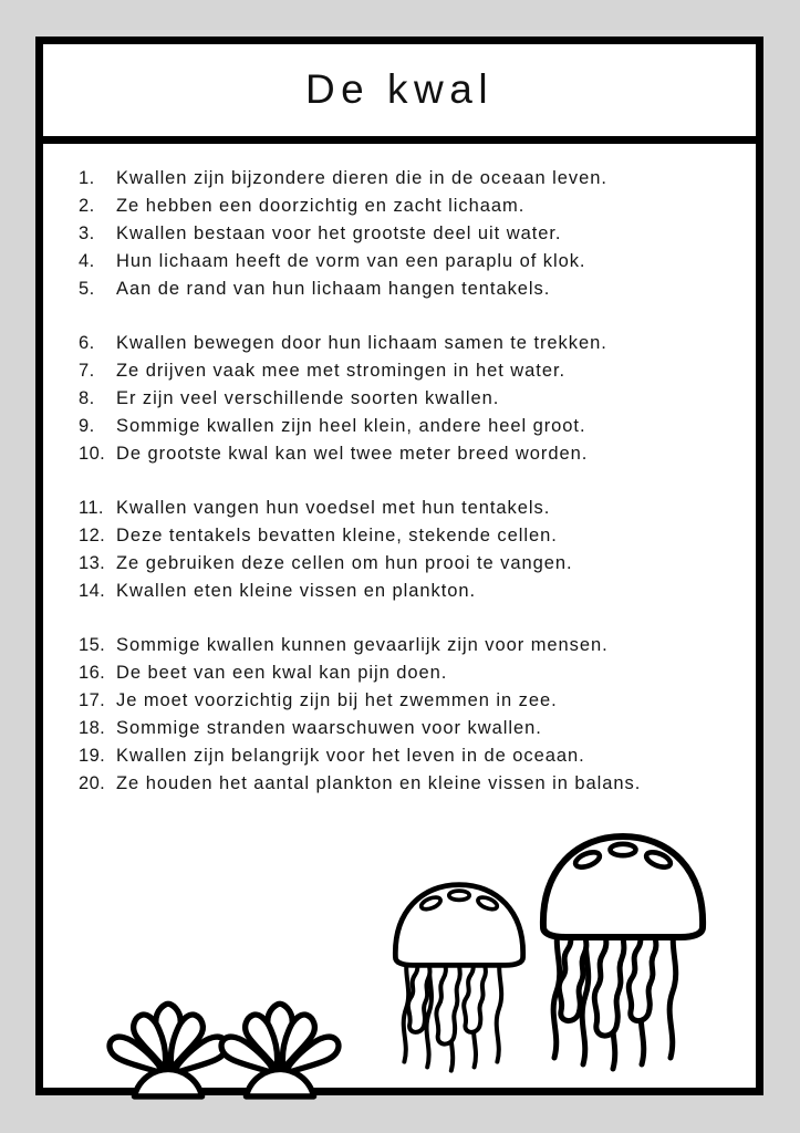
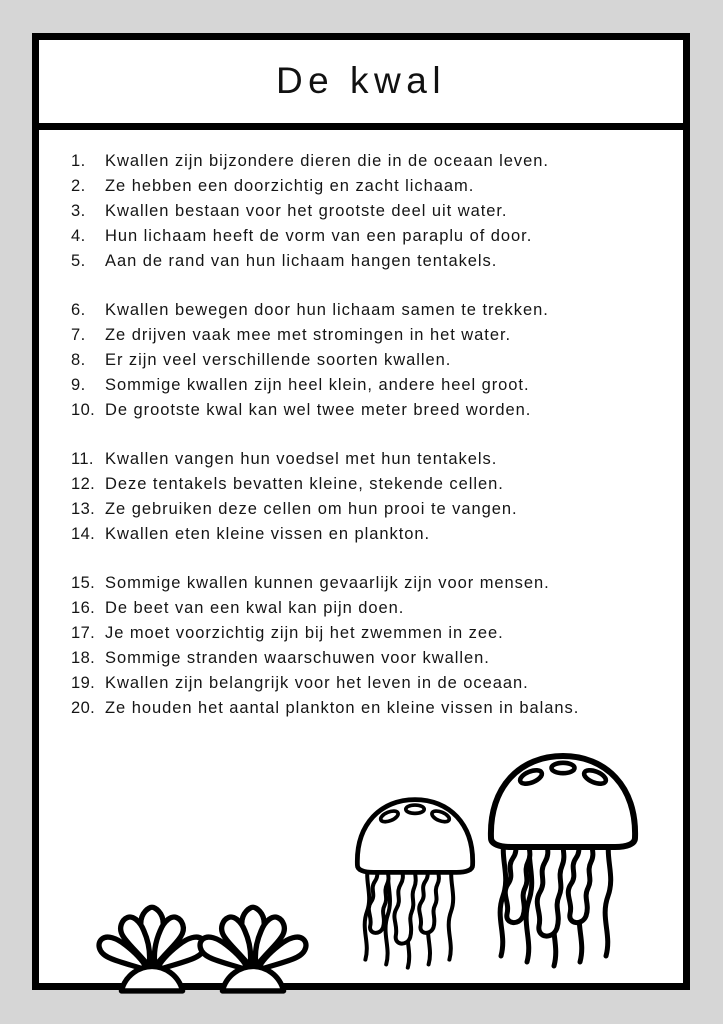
  De kwal
  1.
  Kwallen zijn bijzondere dieren die in de oceaan leven.
  2.
  Ze hebben een doorzichtig en zacht lichaam.
  3.
  Kwallen bestaan voor het grootste deel uit water.
  4.
- Hun lichaam heeft de vorm van een paraplu of klok.
+ Hun lichaam heeft de vorm van een paraplu of door.
  5.
  Aan de rand van hun lichaam hangen tentakels.
  6.
  Kwallen bewegen door hun lichaam samen te trekken.
  7.
  Ze drijven vaak mee met stromingen in het water.
  8.
  Er zijn veel verschillende soorten kwallen.
  9.
  Sommige kwallen zijn heel klein, andere heel groot.
  10.
  De grootste kwal kan wel twee meter breed worden.
  11.
  Kwallen vangen hun voedsel met hun tentakels.
  12.
  Deze tentakels bevatten kleine, stekende cellen.
  13.
  Ze gebruiken deze cellen om hun prooi te vangen.
  14.
  Kwallen eten kleine vissen en plankton.
  15.
  Sommige kwallen kunnen gevaarlijk zijn voor mensen.
  16.
  De beet van een kwal kan pijn doen.
  17.
  Je moet voorzichtig zijn bij het zwemmen in zee.
  18.
  Sommige stranden waarschuwen voor kwallen.
  19.
  Kwallen zijn belangrijk voor het leven in de oceaan.
  20.
  Ze houden het aantal plankton en kleine vissen in balans.
